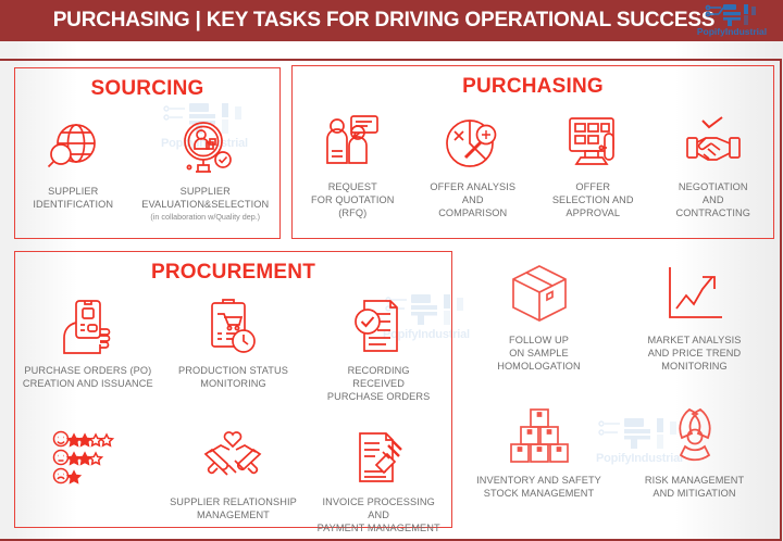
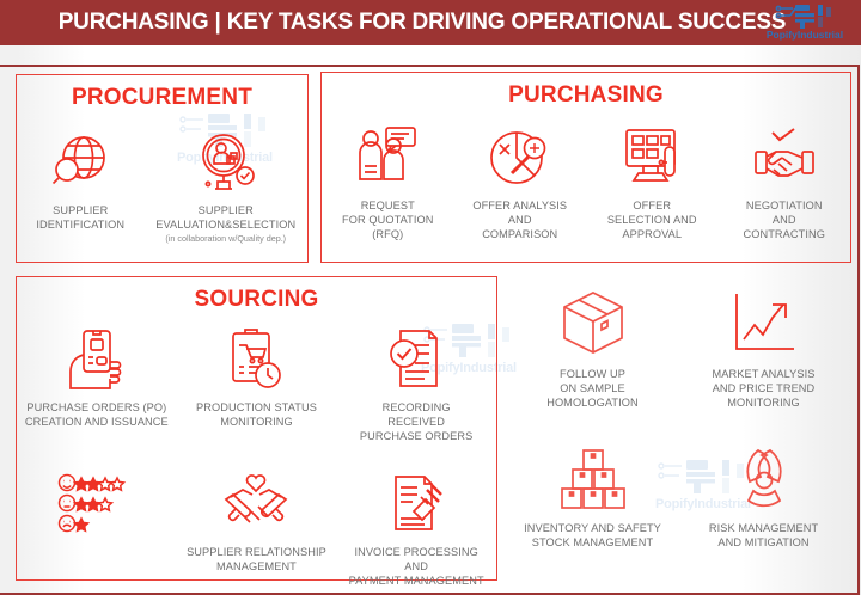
  PURCHASING | KEY TASKS FOR DRIVING OPERATIONAL SUCCESS
  PopifyIndustrial
  PopyInstrial
  PopifyIndustrial
  PopifyIndustrial
- SOURCING
+ PROCUREMENT
  SUPPLIER
  IDENTIFICATION
  SUPPLIER
  EVALUATION&SELECTION
  (in collaboration w/Quality dep.)
  PURCHASING
  REQUEST
  FOR QUOTATION
  (RFQ)
  OFFER ANALYSIS
  AND
  COMPARISON
  OFFER
  SELECTION AND
  APPROVAL
  NEGOTIATION
  AND
  CONTRACTING
- PROCUREMENT
+ SOURCING
  PURCHASE ORDERS (PO)
  CREATION AND ISSUANCE
  PRODUCTION STATUS
  MONITORING
  RECORDING
  RECEIVED
  PURCHASE ORDERS
  SUPPLIER RELATIONSHIP
  MANAGEMENT
  INVOICE PROCESSING
  AND
  PAYMENT MANAGEMENT
  FOLLOW UP
  ON SAMPLE
  HOMOLOGATION
  MARKET ANALYSIS
  AND PRICE TREND
  MONITORING
  INVENTORY AND SAFETY
  STOCK MANAGEMENT
  RISK MANAGEMENT
  AND MITIGATION
